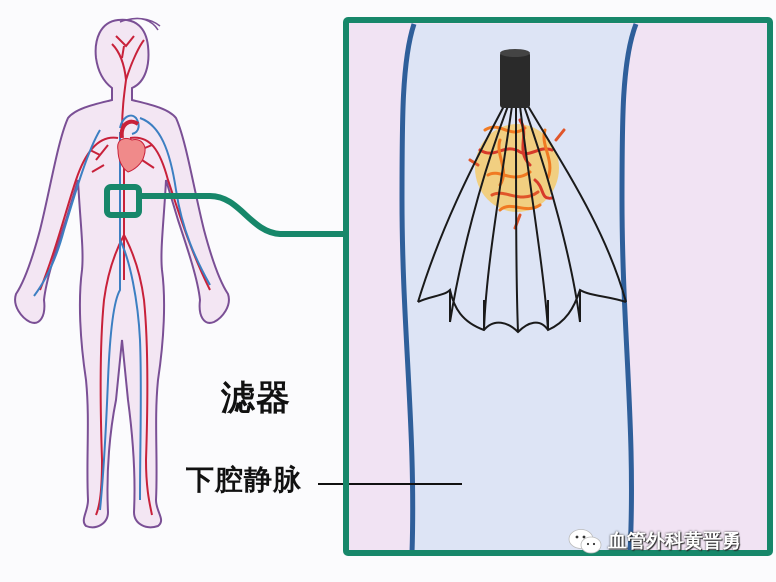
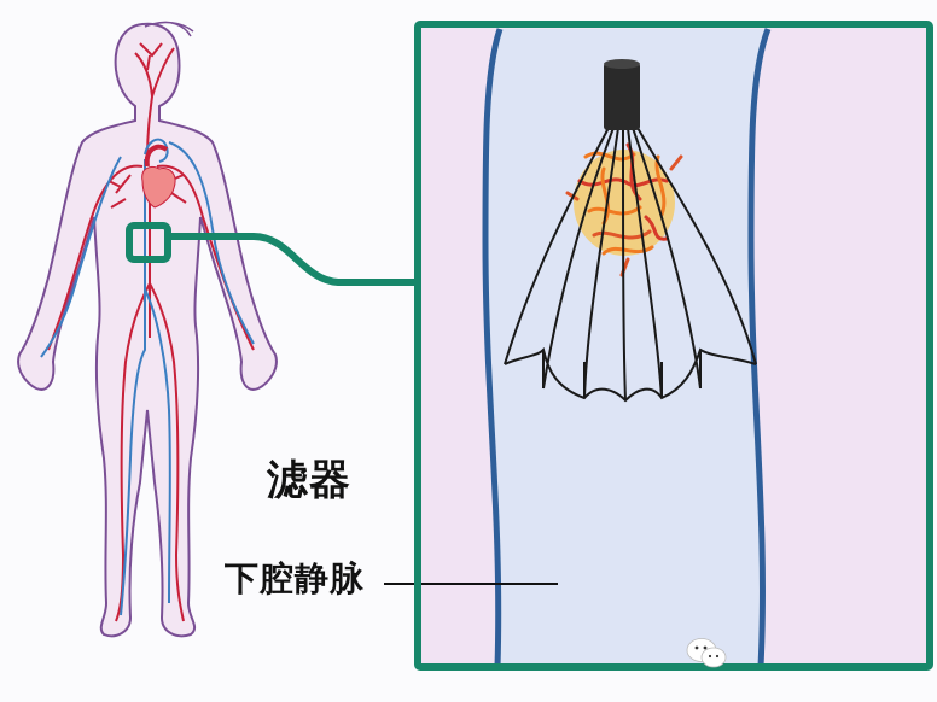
  滤器
  下腔静脉
- 血管外科黄晋勇
